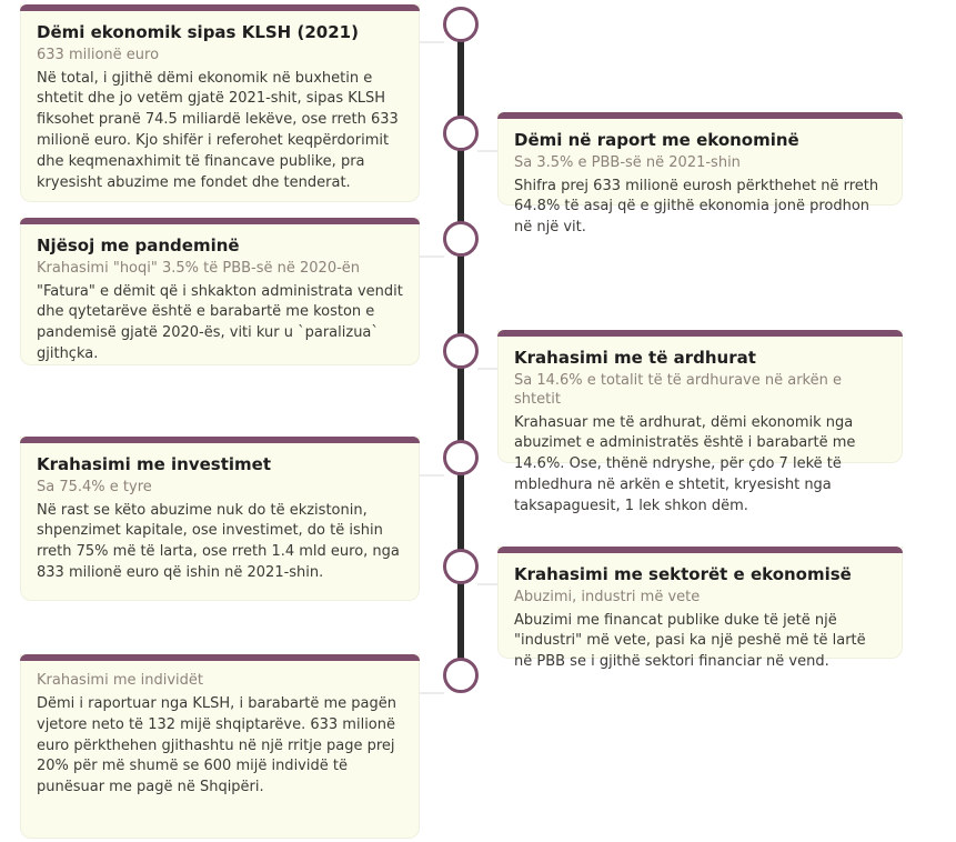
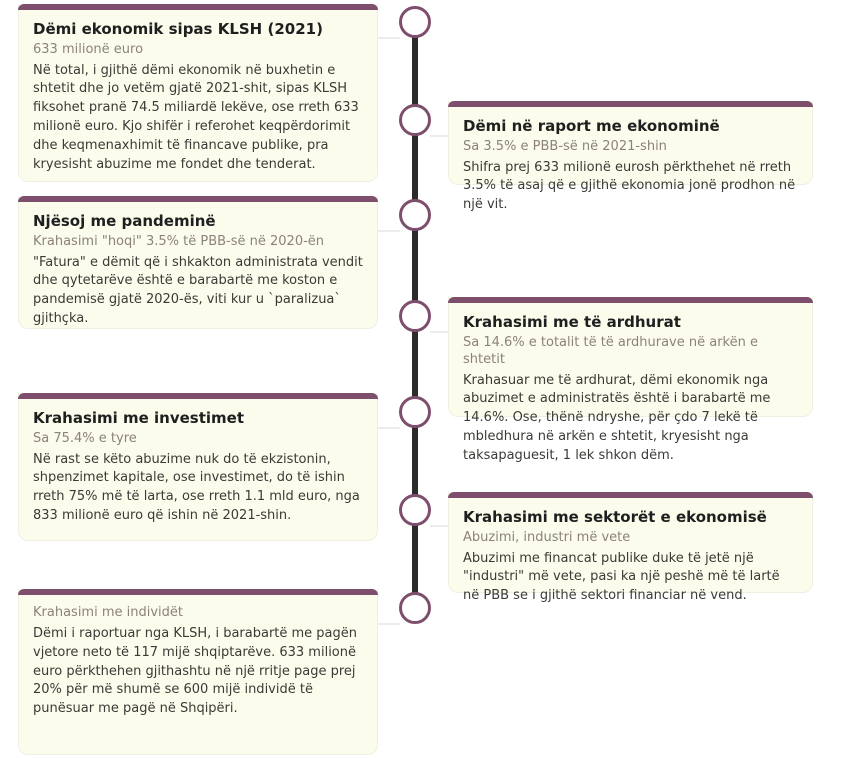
  Dëmi ekonomik sipas KLSH (2021)
  633 milionë euro
  Në total, i gjithë dëmi ekonomik në buxhetin e shtetit dhe jo vetëm gjatë 2021-shit, sipas KLSH fiksohet pranë 74.5 miliardë lekëve, ose rreth 633 milionë euro. Kjo shifër i referohet keqpërdorimit dhe keqmenaxhimit të financave publike, pra kryesisht abuzime me fondet dhe tenderat.
  Dëmi në raport me ekonominë
  Sa 3.5% e PBB-së në 2021-shin
- Shifra prej 633 milionë eurosh përkthehet në rreth 64.8% të asaj që e gjithë ekonomia jonë prodhon në një vit.
+ Shifra prej 633 milionë eurosh përkthehet në rreth 3.5% të asaj që e gjithë ekonomia jonë prodhon në një vit.
  Njësoj me pandeminë
  Krahasimi "hoqi" 3.5% të PBB-së në 2020-ën
  "Fatura" e dëmit që i shkakton administrata vendit dhe qytetarëve është e barabartë me koston e pandemisë gjatë 2020-ës, viti kur u `paralizua` gjithçka.
  Krahasimi me të ardhurat
  Sa 14.6% e totalit të të ardhurave në arkën e shtetit
  Krahasuar me të ardhurat, dëmi ekonomik nga abuzimet e administratës është i barabartë me 14.6%. Ose, thënë ndryshe, për çdo 7 lekë të mbledhura në arkën e shtetit, kryesisht nga taksapaguesit, 1 lek shkon dëm.
  Krahasimi me investimet
  Sa 75.4% e tyre
- Në rast se këto abuzime nuk do të ekzistonin, shpenzimet kapitale, ose investimet, do të ishin rreth 75% më të larta, ose rreth 1.4 mld euro, nga 833 milionë euro që ishin në 2021-shin.
+ Në rast se këto abuzime nuk do të ekzistonin, shpenzimet kapitale, ose investimet, do të ishin rreth 75% më të larta, ose rreth 1.1 mld euro, nga 833 milionë euro që ishin në 2021-shin.
  Krahasimi me sektorët e ekonomisë
  Abuzimi, industri më vete
  Abuzimi me financat publike duke të jetë një "industri" më vete, pasi ka një peshë më të lartë në PBB se i gjithë sektori financiar në vend.
  Krahasimi me individët
- Dëmi i raportuar nga KLSH, i barabartë me pagën vjetore neto të 132 mijë shqiptarëve. 633 milionë euro përkthehen gjithashtu në një rritje page prej 20% për më shumë se 600 mijë individë të punësuar me pagë në Shqipëri.
+ Dëmi i raportuar nga KLSH, i barabartë me pagën vjetore neto të 117 mijë shqiptarëve. 633 milionë euro përkthehen gjithashtu në një rritje page prej 20% për më shumë se 600 mijë individë të punësuar me pagë në Shqipëri.
